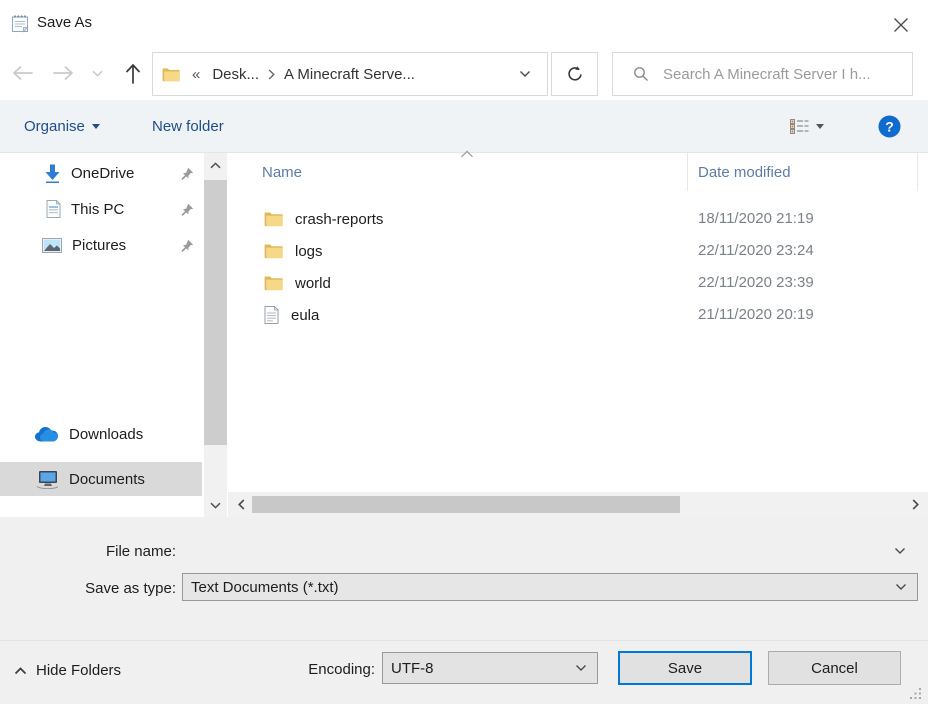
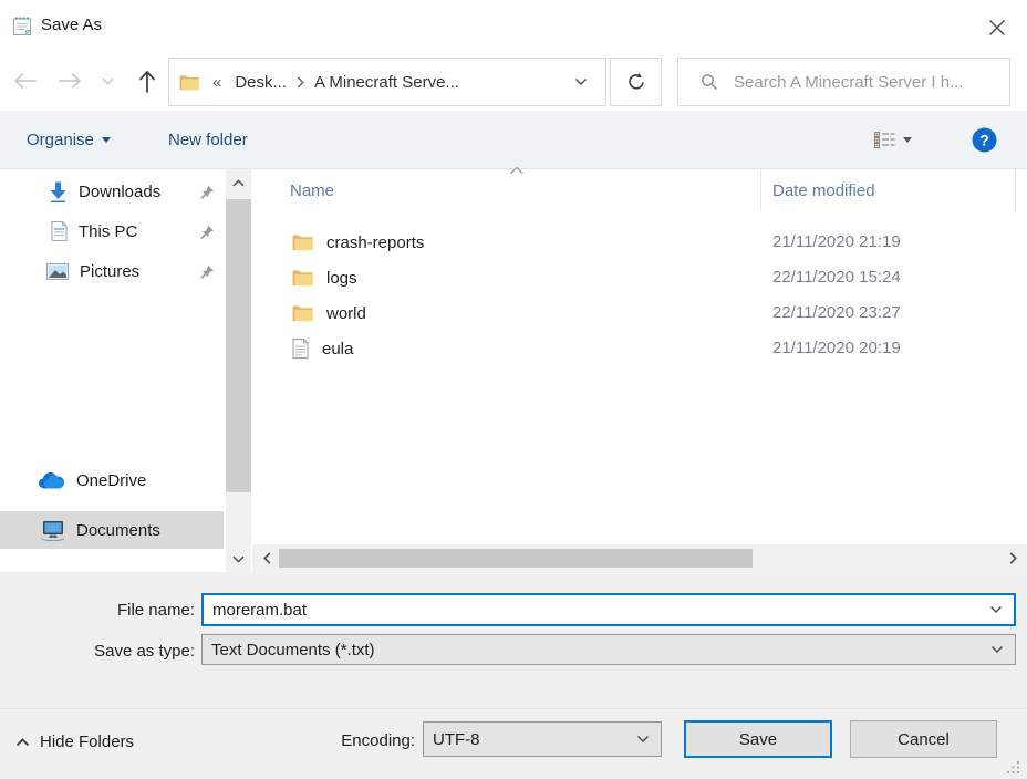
  Save As
  «
  Desk...
  A Minecraft Serve...
  Search A Minecraft Server I h...
  Organise
  New folder
  ?
- OneDrive
+ Downloads
  This PC
  Pictures
- Downloads
+ OneDrive
  Documents
  Name
  Date modified
  crash-reports
- 18/11/2020 21:19
+ 21/11/2020 21:19
  logs
- 22/11/2020 23:24
+ 22/11/2020 15:24
  world
- 22/11/2020 23:39
+ 22/11/2020 23:27
  eula
  21/11/2020 20:19
  File name:
+ moreram.bat
  Save as type:
  Text Documents (*.txt)
  Hide Folders
  Encoding:
  UTF-8
  Save
  Cancel
